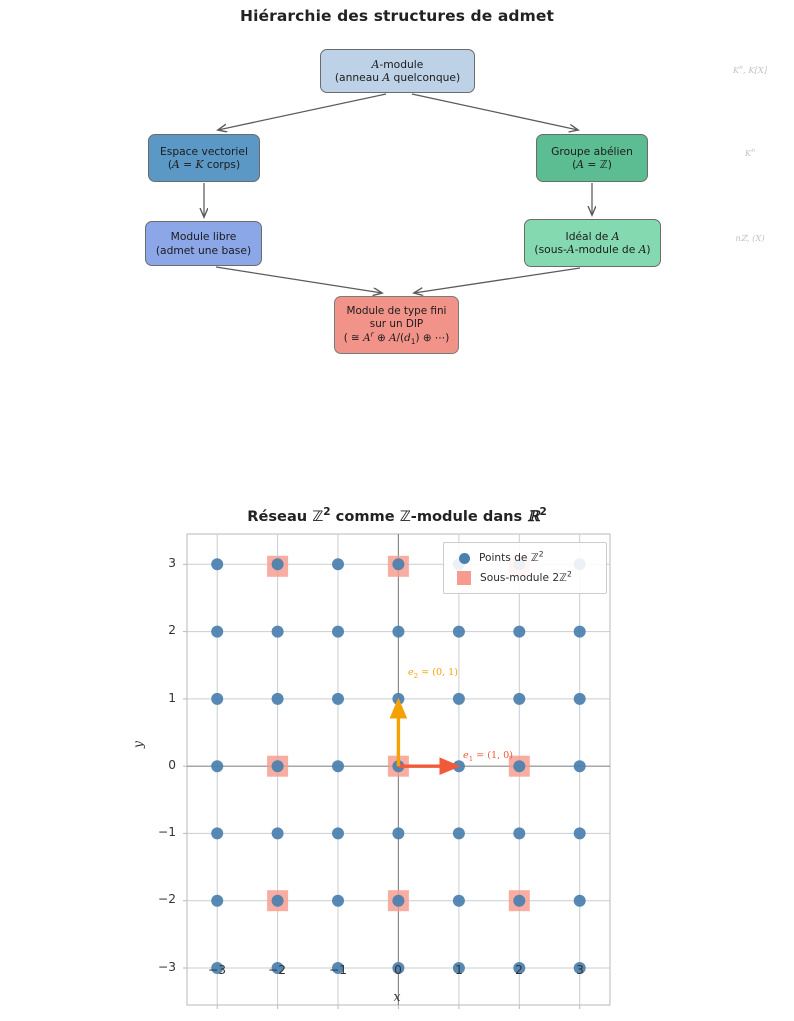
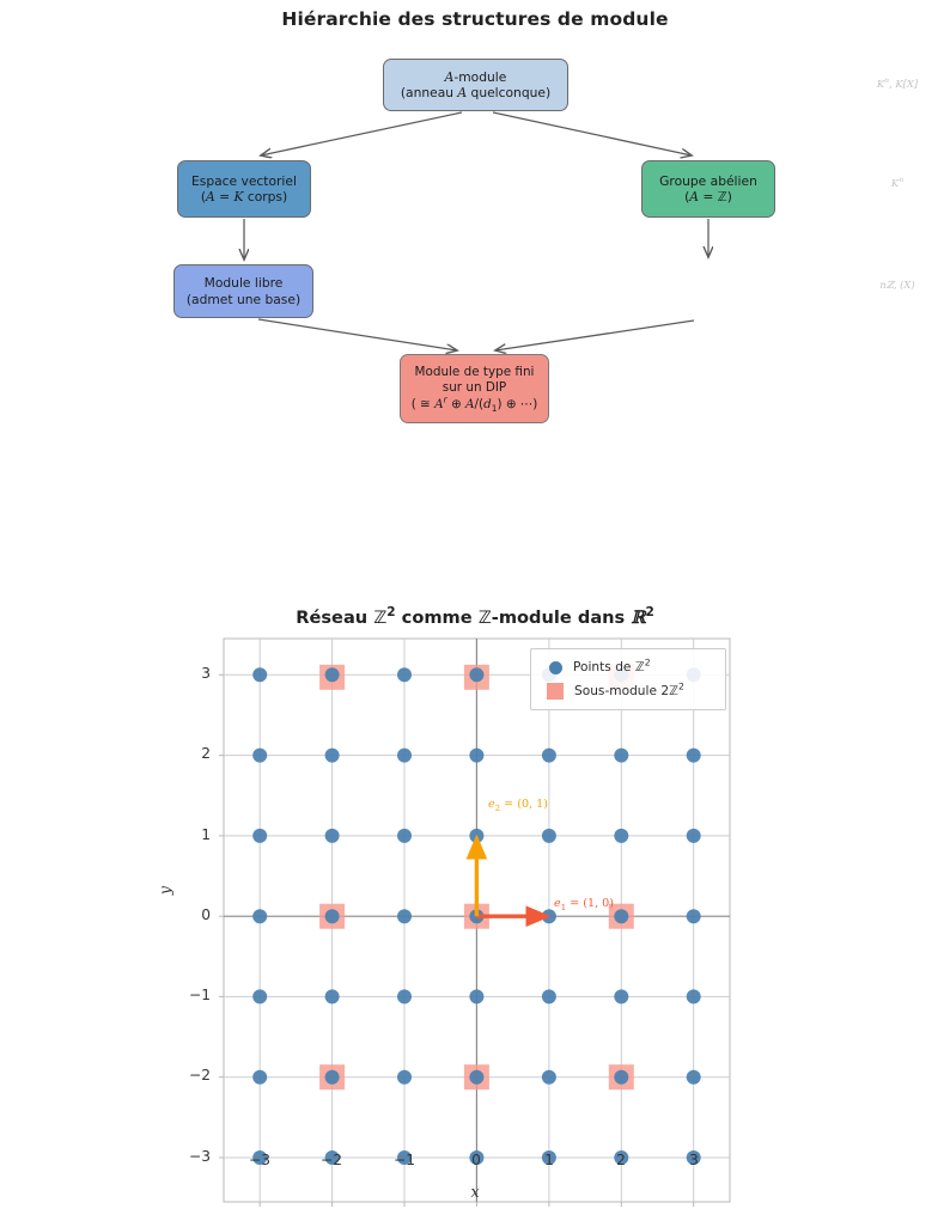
- Hiérarchie des structures de admet
+ Hiérarchie des structures de module
  A-module
  (anneau A quelconque)
  Espace vectoriel
  (A = K corps)
  Groupe abélien
  (A = ℤ)
  Module libre
  (admet une base)
- Idéal de A
- (sous-A-module de A)
  Module de type fini
  sur un DIP
  ( ≅ Ar ⊕ A/(d1) ⊕ ⋯)
  K , K[X]
  nℤ, (X)
  Réseau ℤ2 comme ℤ-module dans ℝ2
  e2 = (0, 1)
  e1 = (1, 0)
  Points de ℤ2
  Sous-module 2ℤ2
  −3
  −2
  −1
  0
  1
  2
  3
  3
  2
  1
  0
  −1
  −2
  −3
  x
